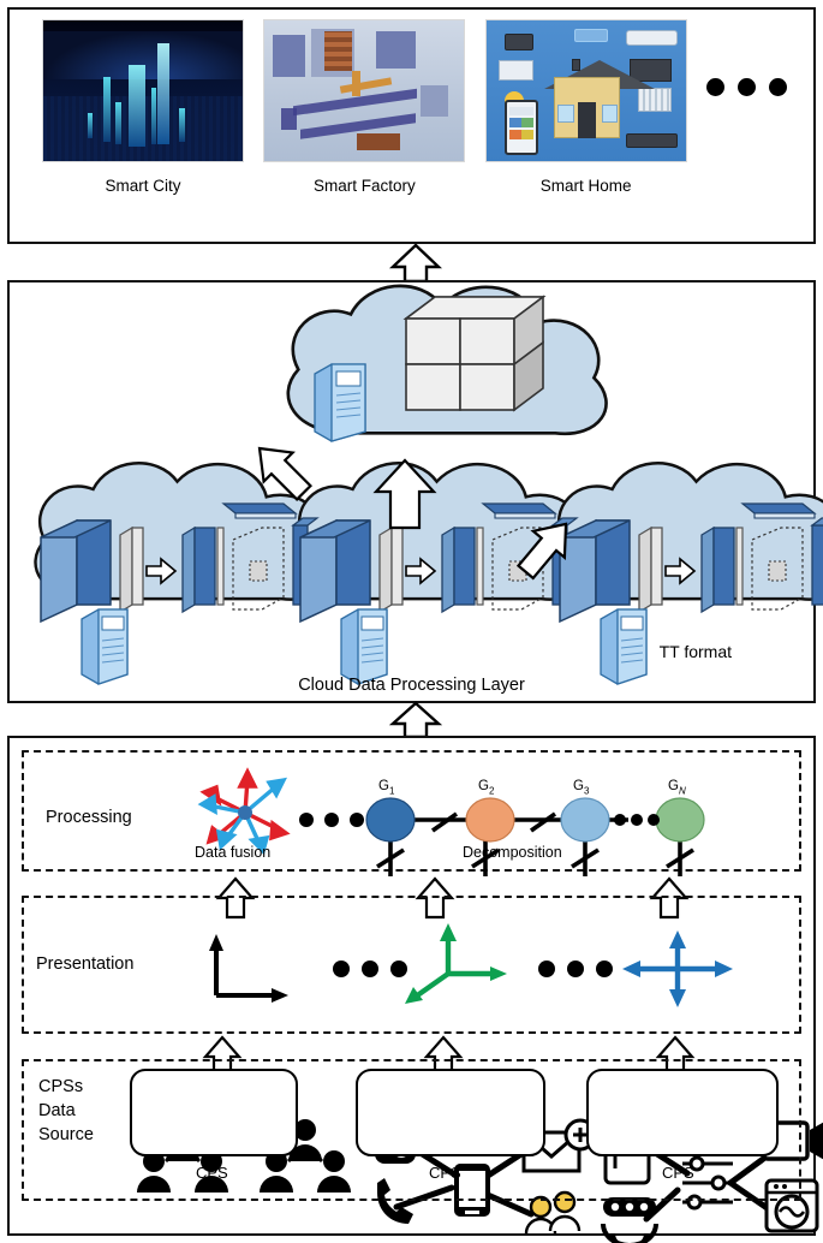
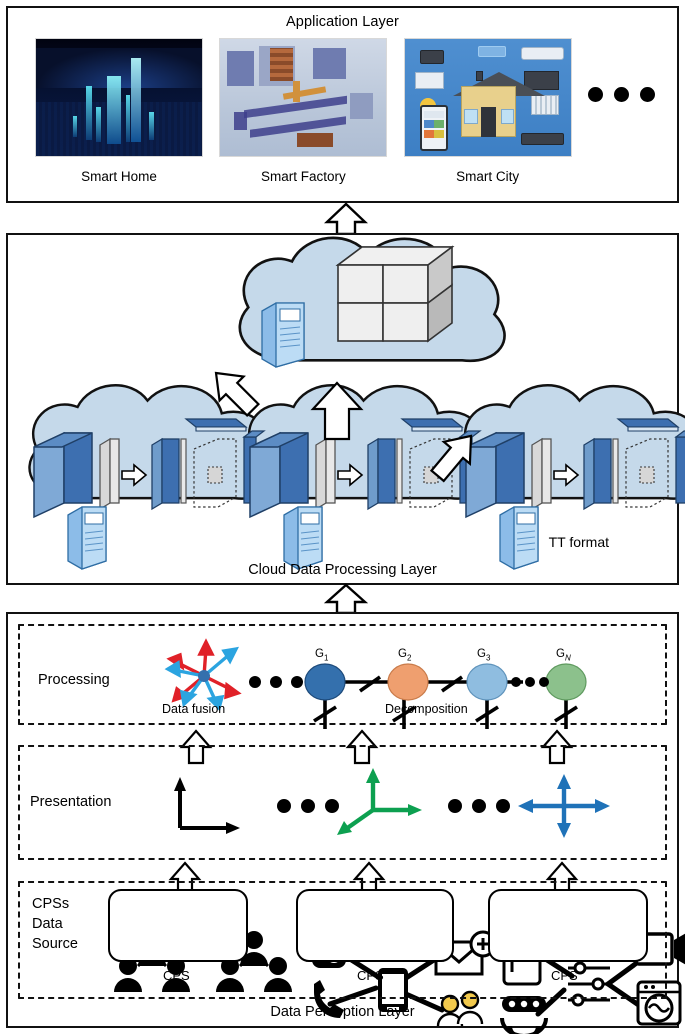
+ Application Layer
- Smart City
+ Smart Home
  Smart Factory
- Smart Home
+ Smart City
  TT format
  Cloud Data Processing Layer
  Processing
  G1
  G2
  G3
  GN
  Data fusion
  Decomposition
  Presentation
  CPSs
  Data
  Source
  CPS
  CPS
  CPS
+ Data Perception Layer
